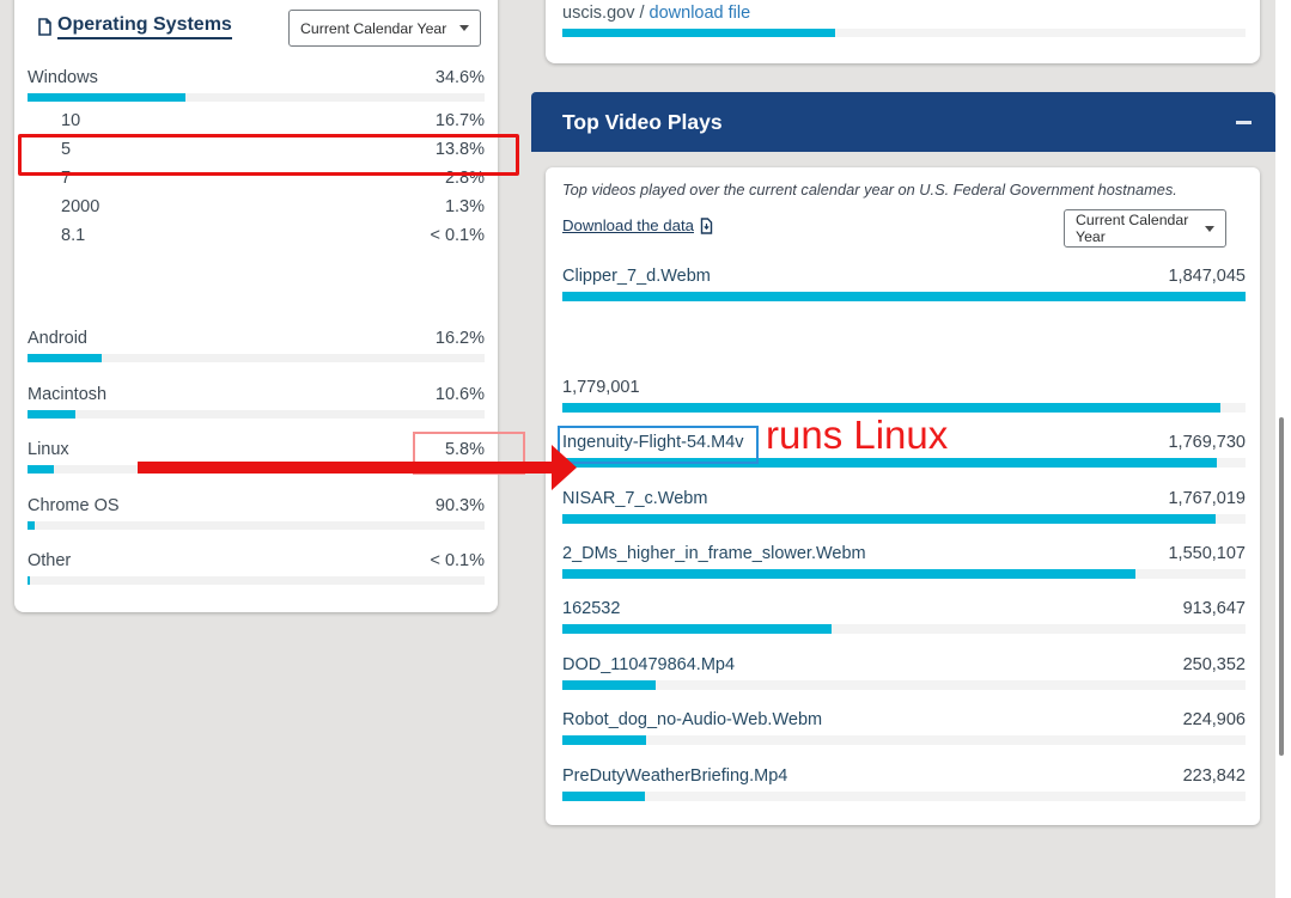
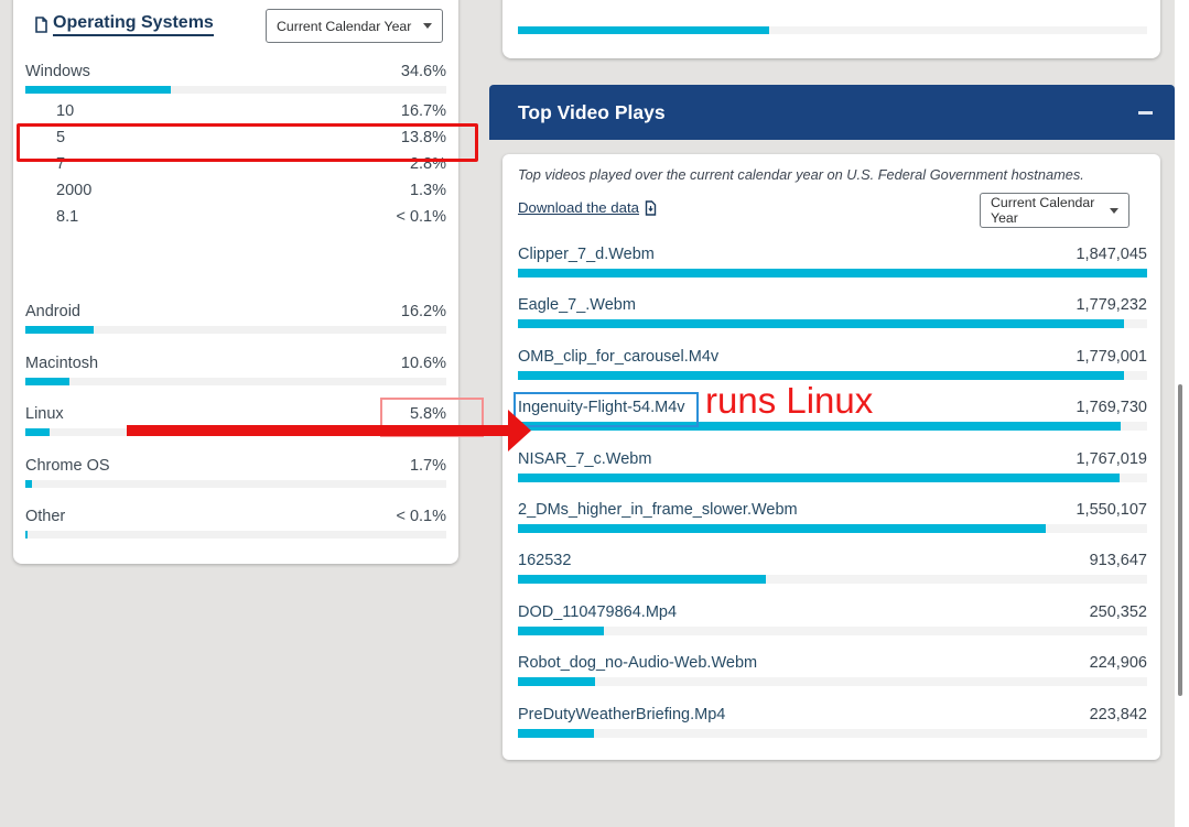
  Operating Systems
  Current Calendar Year
  Windows
  34.6%
  10
  16.7%
  5
  13.8%
  7
  2.8%
  2000
  1.3%
  8.1
  < 0.1%
  Android
  16.2%
  Macintosh
  10.6%
  Linux
  5.8%
  Chrome OS
- 90.3%
+ 1.7%
  Other
  < 0.1%
- uscis.gov / download file
  Top Video Plays
  Top videos played over the current calendar year on U.S. Federal Government hostnames.
  Download the data
  Current Calendar Year
  Clipper_7_d.Webm
  1,847,045
+ Eagle_7_.Webm
+ 1,779,232
+ OMB_clip_for_carousel.M4v
  1,779,001
  Ingenuity-Flight-54.M4v
  1,769,730
  NISAR_7_c.Webm
  1,767,019
  2_DMs_higher_in_frame_slower.Webm
  1,550,107
  162532
  913,647
  DOD_110479864.Mp4
  250,352
  Robot_dog_no-Audio-Web.Webm
  224,906
  PreDutyWeatherBriefing.Mp4
  223,842
  runs Linux
